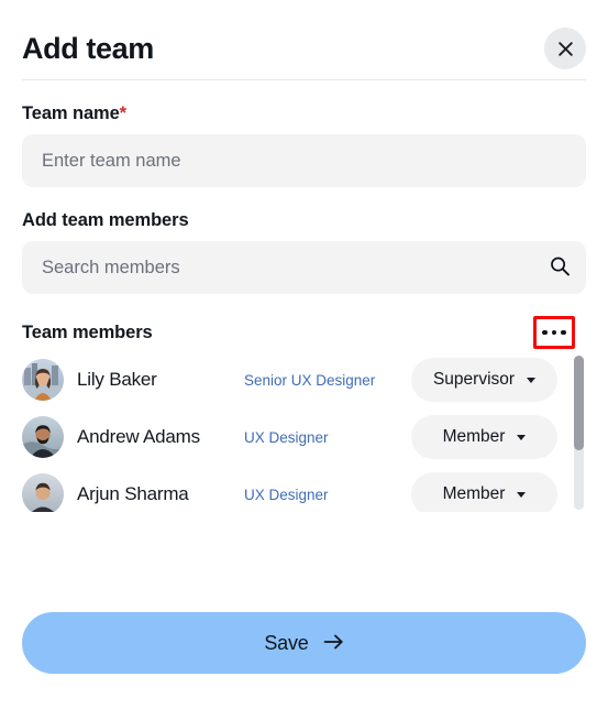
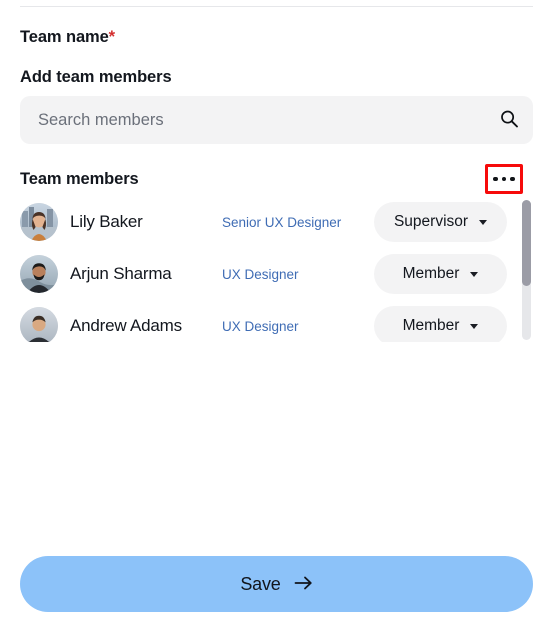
- Add team
  Team name*
- Enter team name
  Add team members
  Search members
  Team members
  Lily Baker
  Senior UX Designer
  Supervisor
- Andrew Adams
+ Arjun Sharma
  UX Designer
  Member
- Arjun Sharma
+ Andrew Adams
  UX Designer
  Member
  Save
